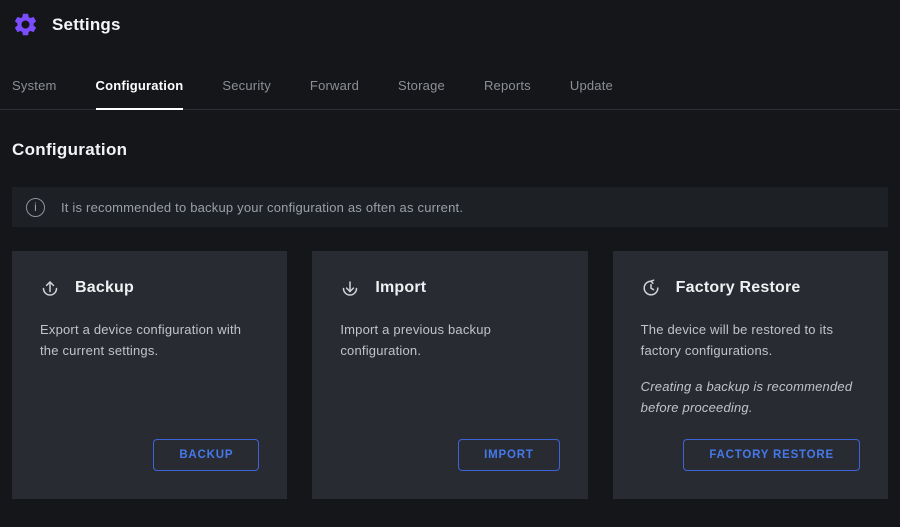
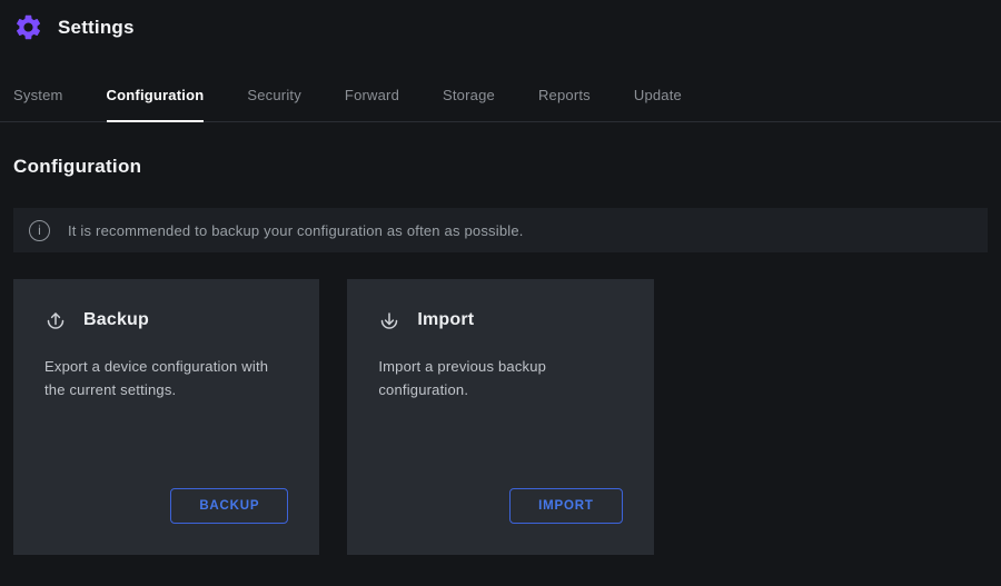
  Settings
  System
  Configuration
  Security
  Forward
  Storage
  Reports
  Update
  Configuration
  i
- It is recommended to backup your configuration as often as current.
+ It is recommended to backup your configuration as often as possible.
  Backup
  Export a device configuration with the current settings.
  BACKUP
  Import
  Import a previous backup configuration.
  IMPORT
- Factory Restore
- The device will be restored to its factory configurations.
- Creating a backup is recommended before proceeding.
- FACTORY RESTORE
